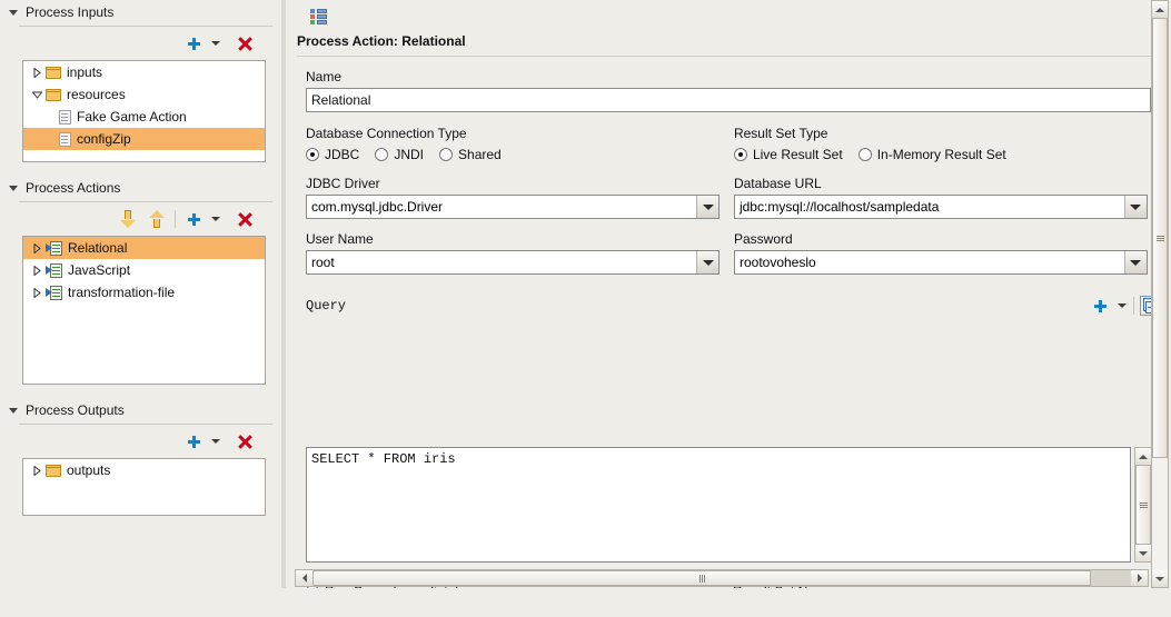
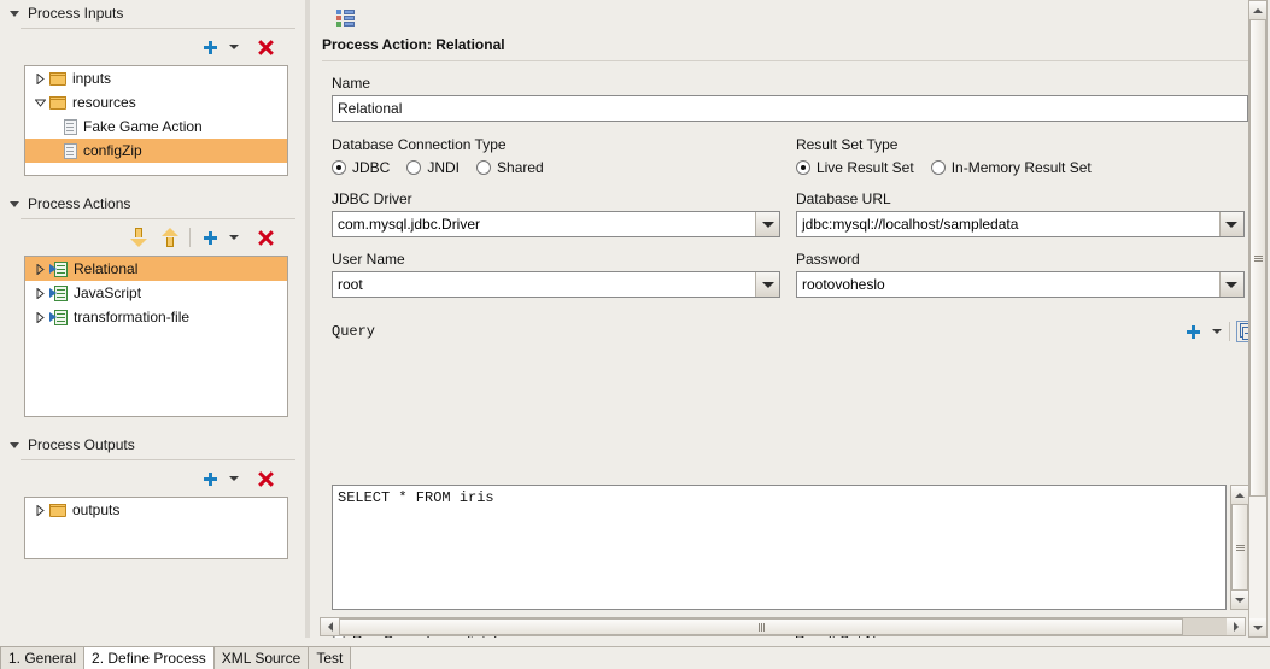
  Process Inputs
  inputs
  resources
  Fake Game Action
  configZip
  Process Actions
  Relational
  JavaScript
  transformation-file
  Process Outputs
  outputs
  Process Action: Relational
  Name
  Relational
  Database Connection Type
  JDBC
  JNDI
  Shared
  Result Set Type
  Live Result Set
  In-Memory Result Set
  JDBC Driver
  com.mysql.jdbc.Driver
  Database URL
  jdbc:mysql://localhost/sampledata
  User Name
  root
  Password
  rootovoheslo
  Query
  SELECT * FROM iris
+ 1. General
+ 2. Define Process
+ XML Source
+ Test
